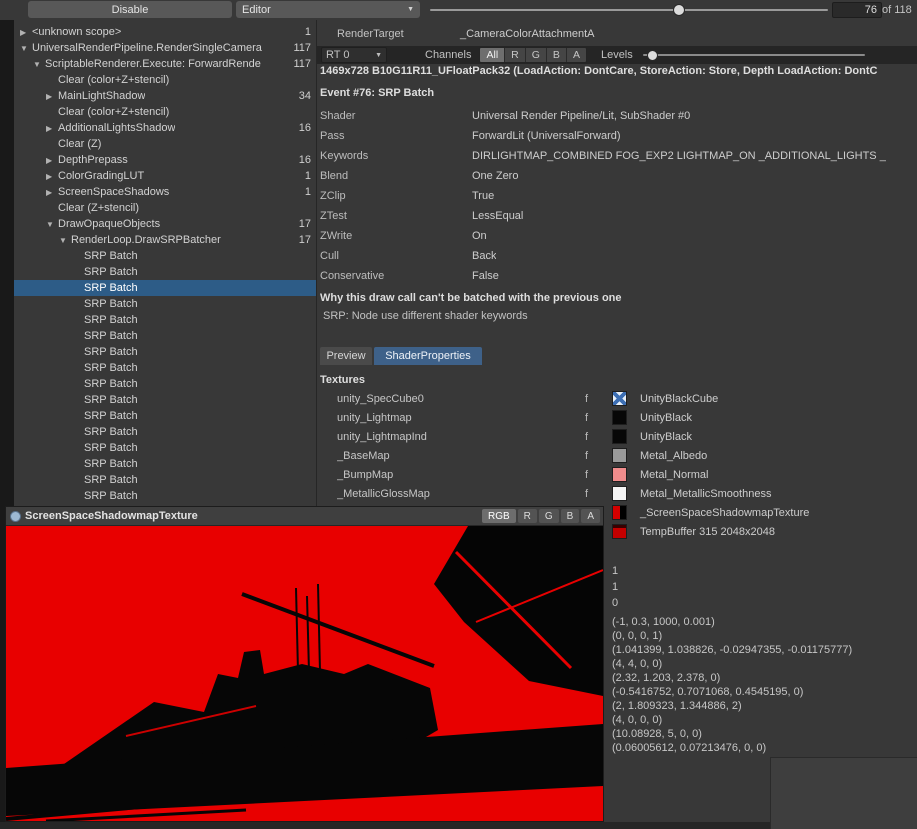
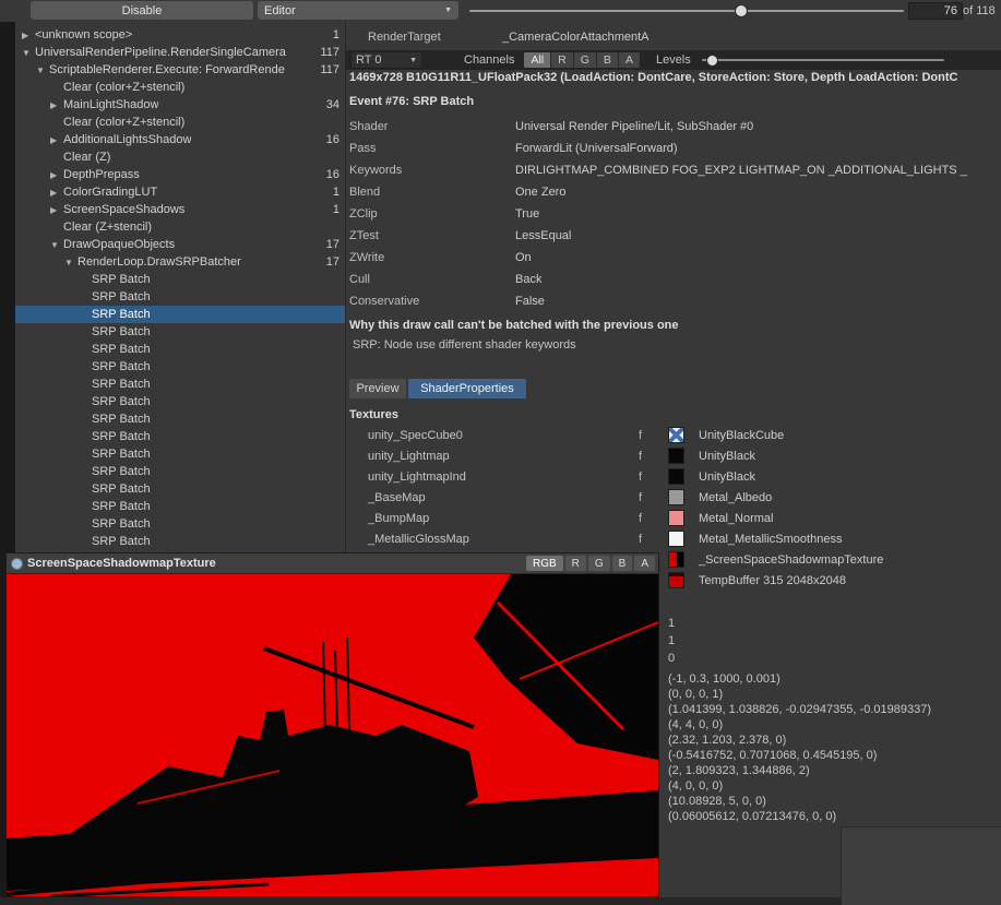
  Disable
  Editor
  76
  of 118
  ▶
  <unknown scope>
  1
  ▼
  UniversalRenderPipeline.RenderSingleCamera
  117
  ▼
  ScriptableRenderer.Execute: ForwardRende
  117
  Clear (color+Z+stencil)
  ▶
  MainLightShadow
  34
  Clear (color+Z+stencil)
  ▶
  AdditionalLightsShadow
  16
  Clear (Z)
  ▶
  DepthPrepass
  16
  ▶
  ColorGradingLUT
  1
  ▶
  ScreenSpaceShadows
  1
  Clear (Z+stencil)
  ▼
  DrawOpaqueObjects
  17
  ▼
  RenderLoop.DrawSRPBatcher
  17
  SRP Batch
  SRP Batch
  SRP Batch
  SRP Batch
  SRP Batch
  SRP Batch
  SRP Batch
  SRP Batch
  SRP Batch
  SRP Batch
  SRP Batch
  SRP Batch
  SRP Batch
  SRP Batch
  SRP Batch
  SRP Batch
  RenderTarget
  _CameraColorAttachmentA
  RT 0
  Channels
  All
  R
  G
  B
  A
  Levels
  1469x728 B10G11R11_UFloatPack32 (LoadAction: DontCare, StoreAction: Store, Depth LoadAction: DontC
  Event #76: SRP Batch
  Shader
  Universal Render Pipeline/Lit, SubShader #0
  Pass
  ForwardLit (UniversalForward)
  Keywords
  DIRLIGHTMAP_COMBINED FOG_EXP2 LIGHTMAP_ON _ADDITIONAL_LIGHTS _
  Blend
  One Zero
  ZClip
  True
  ZTest
  LessEqual
  ZWrite
  On
  Cull
  Back
  Conservative
  False
  Why this draw call can't be batched with the previous one
  SRP: Node use different shader keywords
  Preview
  ShaderProperties
  Textures
  unity_SpecCube0
  f
  UnityBlackCube
  unity_Lightmap
  f
  UnityBlack
  unity_LightmapInd
  f
  UnityBlack
  _BaseMap
  f
  Metal_Albedo
  _BumpMap
  f
  Metal_Normal
  _MetallicGlossMap
  f
  Metal_MetallicSmoothness
  _ScreenSpaceShadowmapTexture
  TempBuffer 315 2048x2048
  1
  1
  0
  (-1, 0.3, 1000, 0.001)
  (0, 0, 0, 1)
- (1.041399, 1.038826, -0.02947355, -0.01175777)
+ (1.041399, 1.038826, -0.02947355, -0.01989337)
  (4, 4, 0, 0)
  (2.32, 1.203, 2.378, 0)
  (-0.5416752, 0.7071068, 0.4545195, 0)
  (2, 1.809323, 1.344886, 2)
  (4, 0, 0, 0)
  (10.08928, 5, 0, 0)
  (0.06005612, 0.07213476, 0, 0)
  ScreenSpaceShadowmapTexture
  RGB
  R
  G
  B
  A
